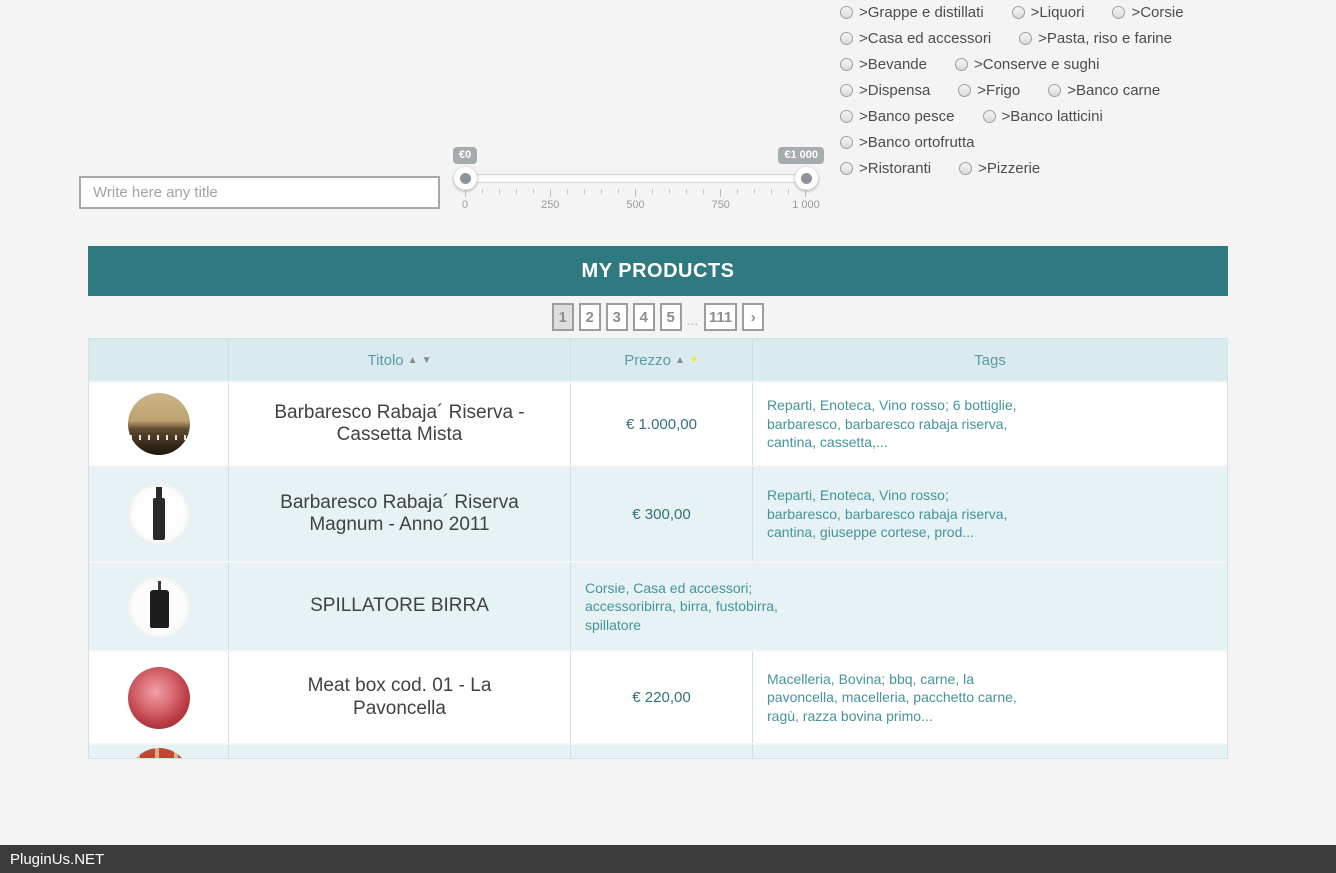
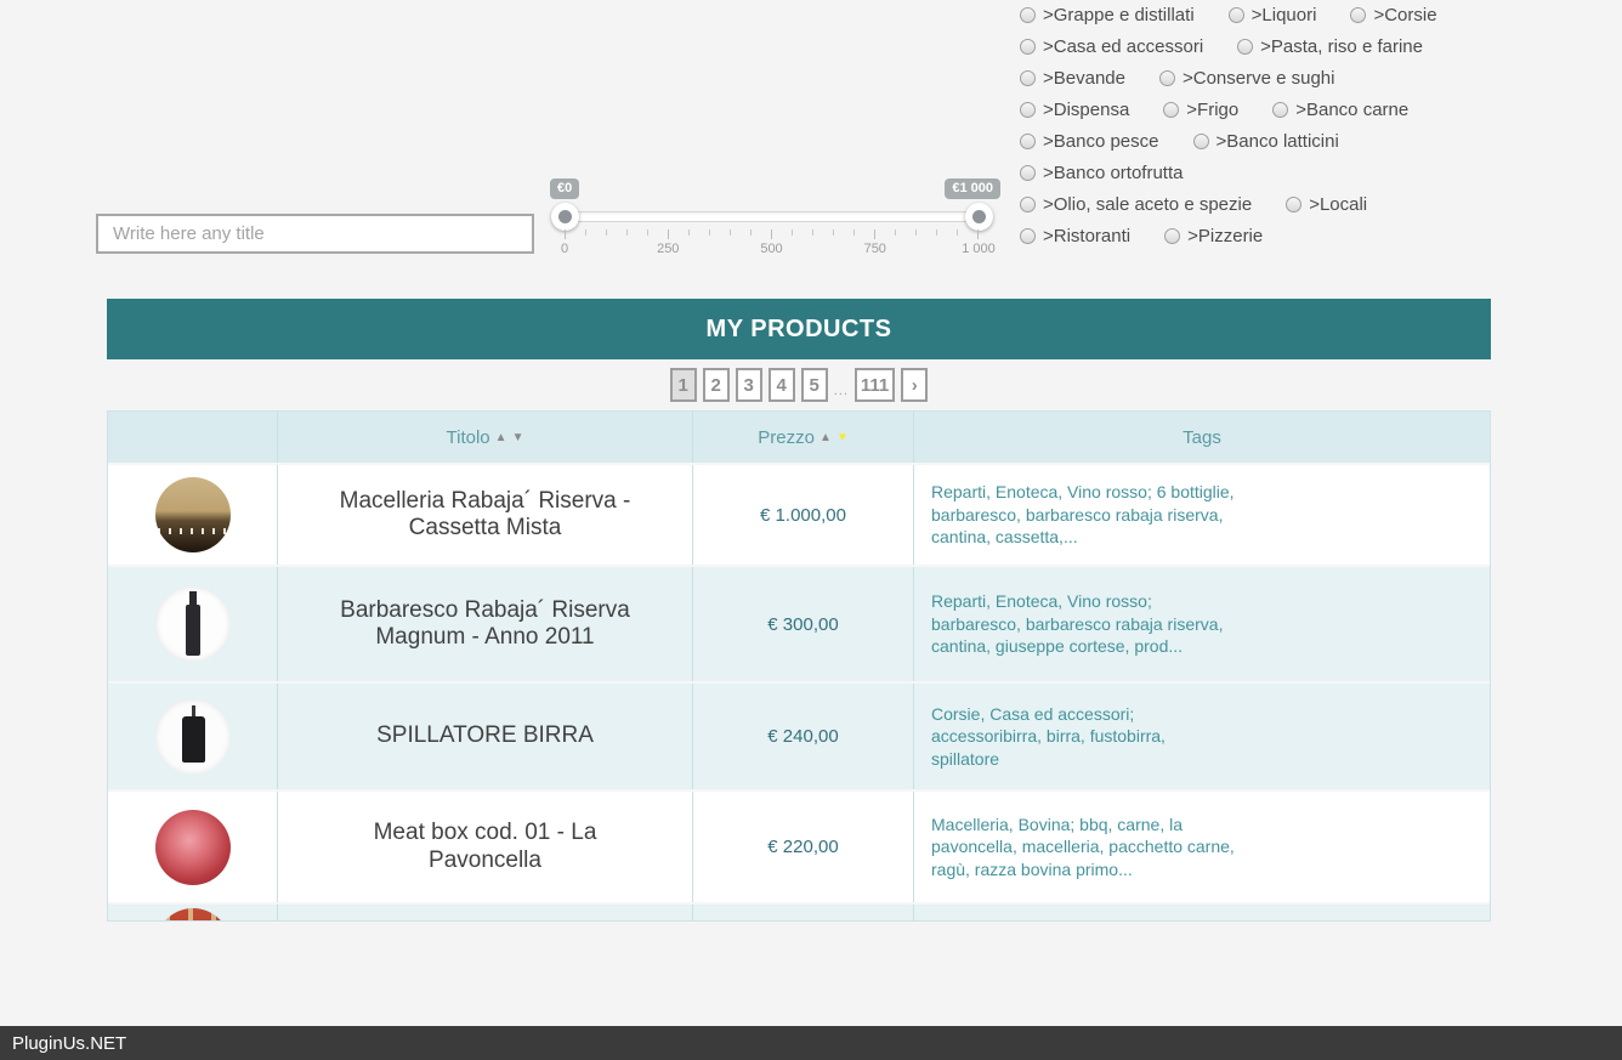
  >Grappe e distillati
  >Liquori
  >Corsie
  >Casa ed accessori
  >Pasta, riso e farine
  >Bevande
  >Conserve e sughi
  >Dispensa
  >Frigo
  >Banco carne
  >Banco pesce
  >Banco latticini
  >Banco ortofrutta
+ >Olio, sale aceto e spezie
+ >Locali
  >Ristoranti
  >Pizzerie
  Write here any title
  €0
  €1 000
  0
  250
  500
  750
  1 000
  MY PRODUCTS
  1
  2
  3
  4
  5
  ...
  111
  ›
  Titolo
  ▲
  ▼
  Prezzo
  ▲
  ▼
  Tags
- Barbaresco Rabaja´ Riserva - Cassetta Mista
+ Macelleria Rabaja´ Riserva - Cassetta Mista
  € 1.000,00
  Reparti, Enoteca, Vino rosso; 6 bottiglie, barbaresco, barbaresco rabaja riserva, cantina, cassetta,...
  Barbaresco Rabaja´ Riserva Magnum - Anno 2011
  € 300,00
  Reparti, Enoteca, Vino rosso; barbaresco, barbaresco rabaja riserva, cantina, giuseppe cortese, prod...
  SPILLATORE BIRRA
+ € 240,00
  Corsie, Casa ed accessori; accessoribirra, birra, fustobirra, spillatore
  Meat box cod. 01 - La Pavoncella
  € 220,00
  Macelleria, Bovina; bbq, carne, la pavoncella, macelleria, pacchetto carne, ragù, razza bovina primo...
  PluginUs.NET
